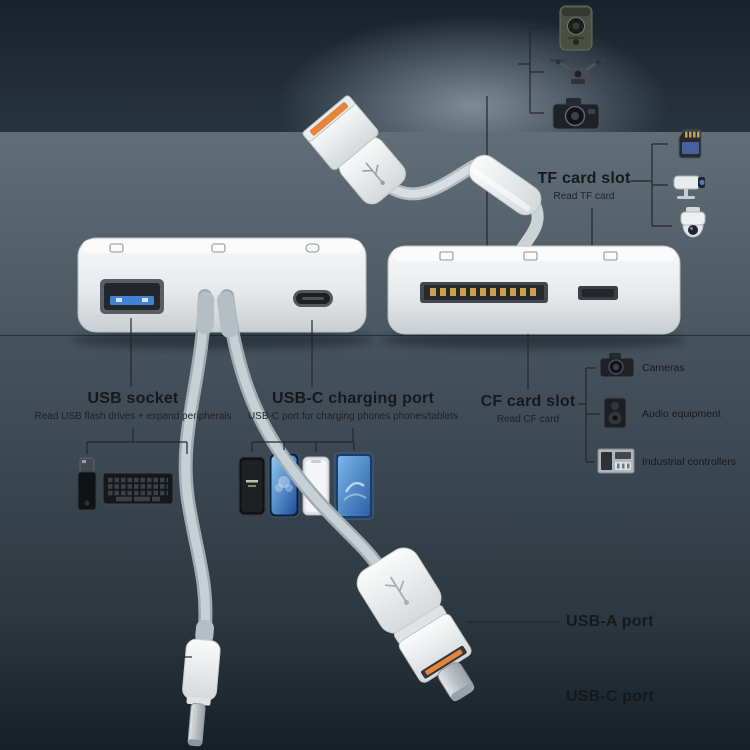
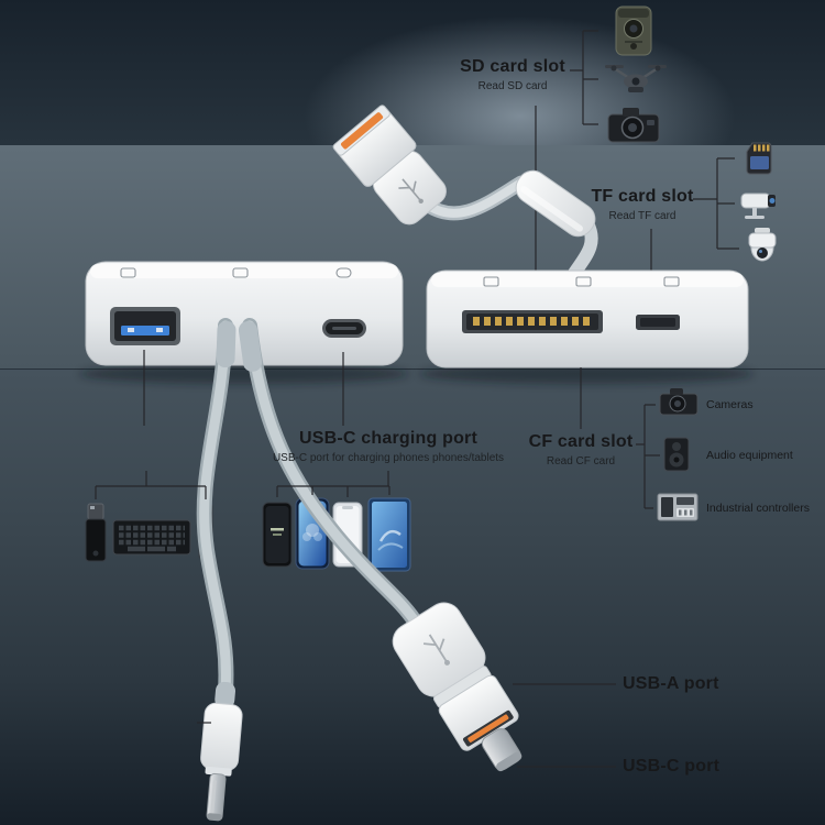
+ SD card slot
+ Read SD card
  TF card slot
  Read TF card
- USB socket
- Read USB flash drives + expand peripherals
  USB-C charging port
  USB-C port for charging phones phones/tablets
  CF card slot
  Read CF card
  Cameras
  Audio equipment
  Industrial controllers
  USB-A port
  USB-C port
